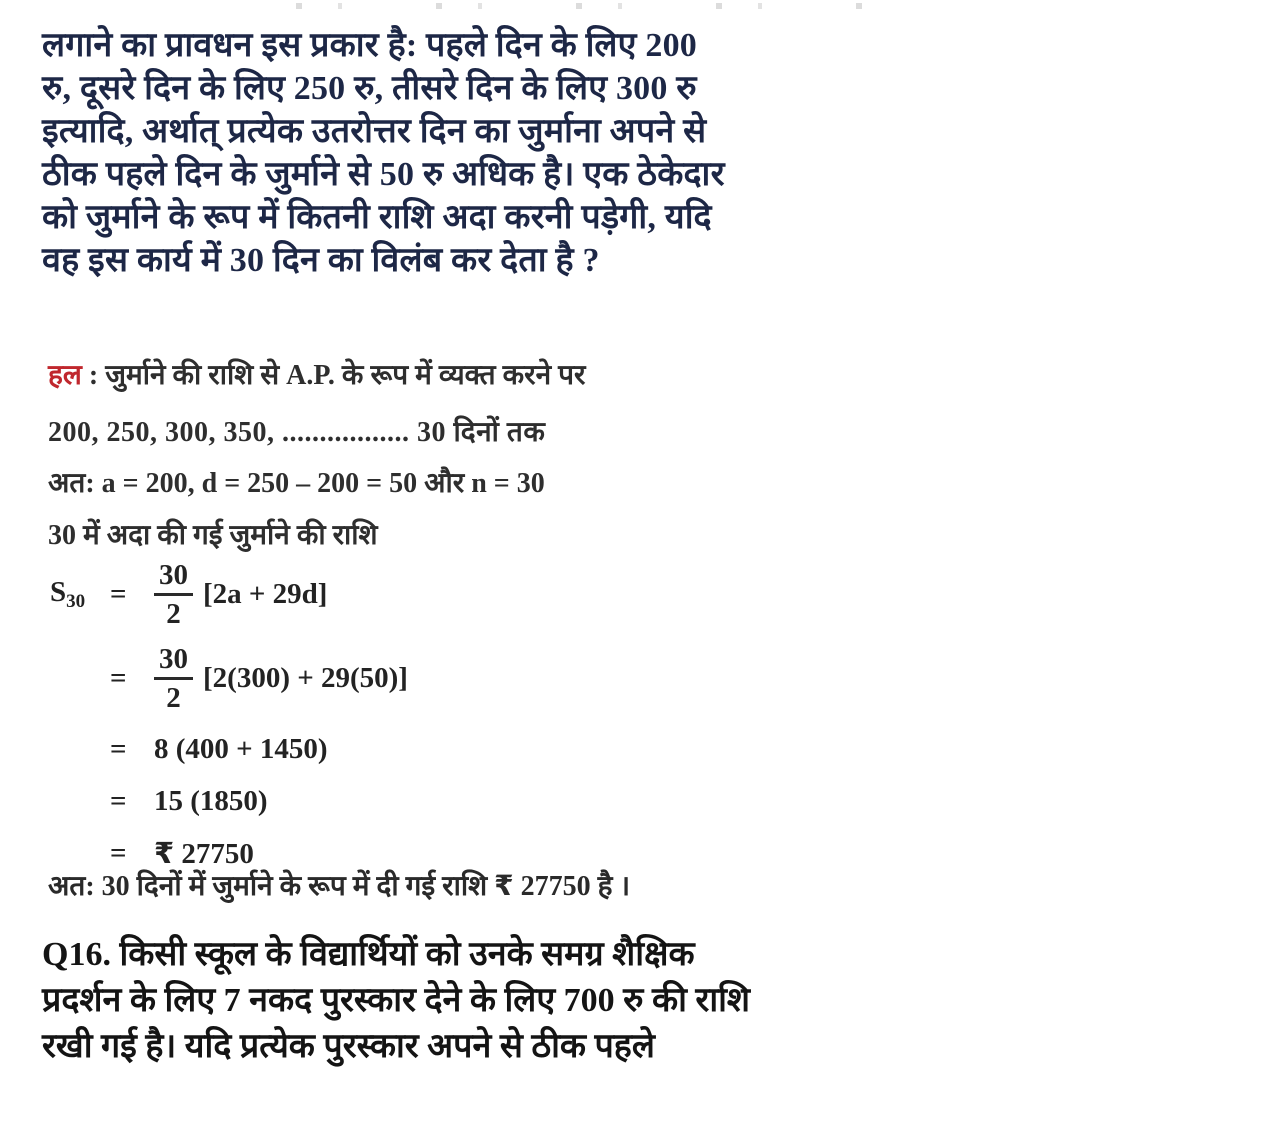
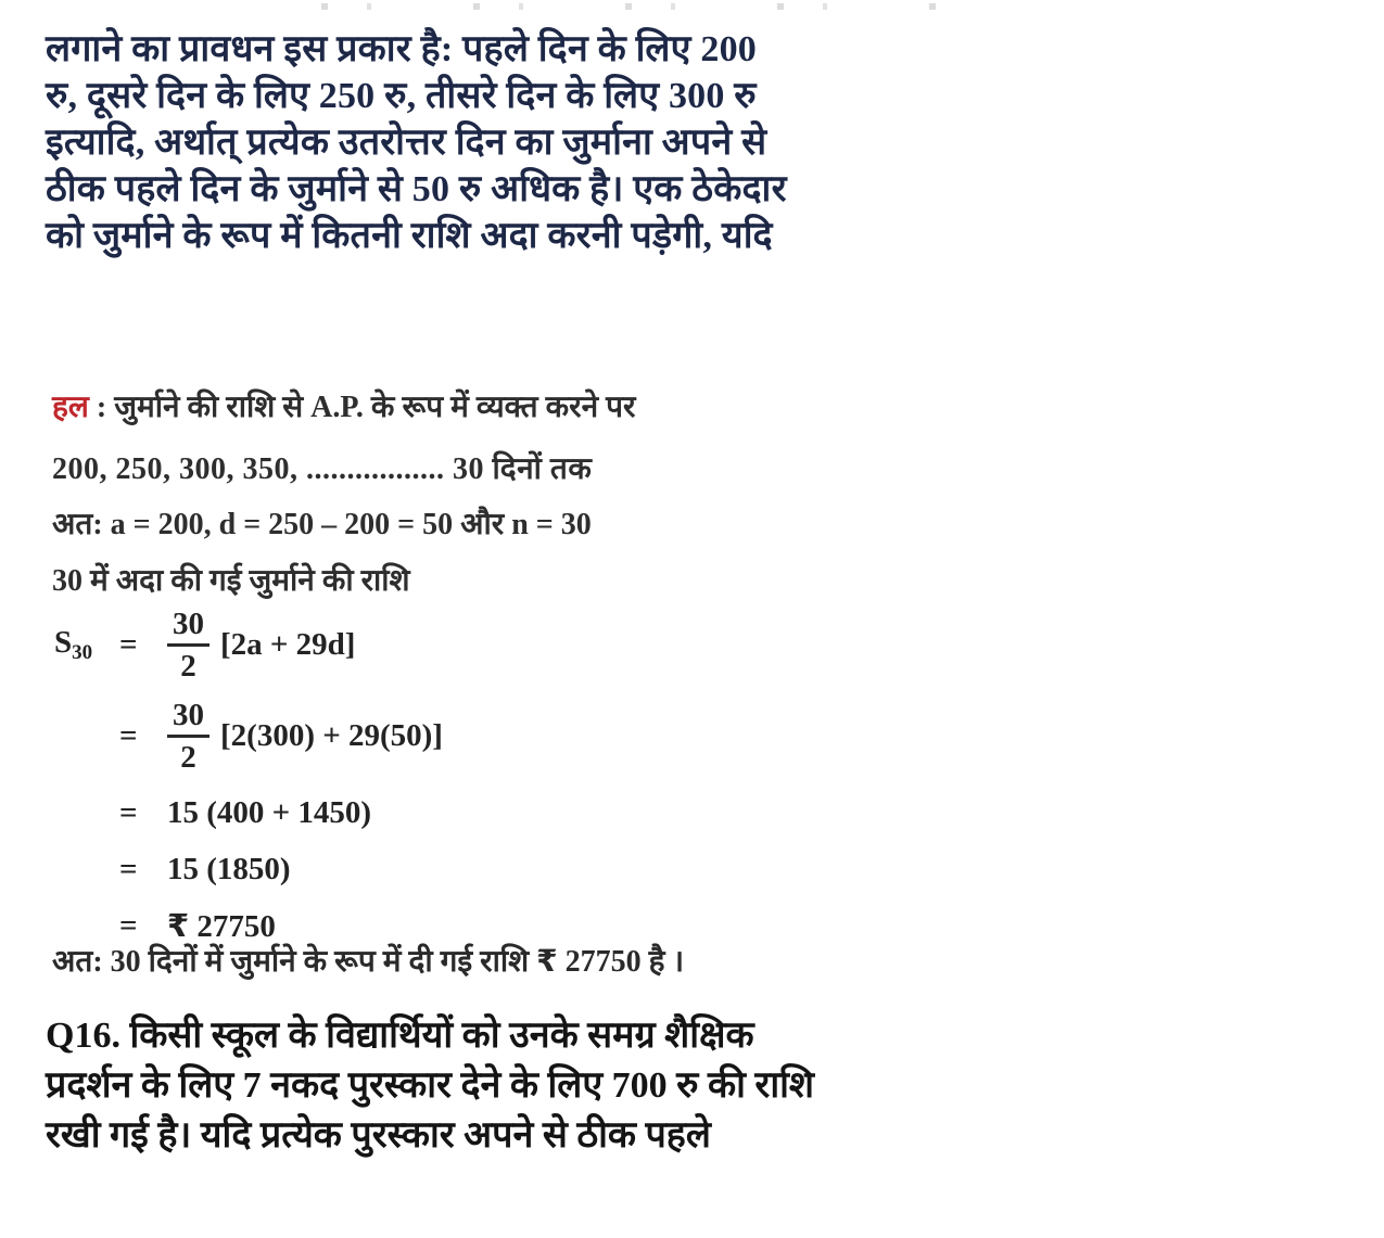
  लगाने का प्रावधन इस प्रकार है: पहले दिन के लिए 200
  रु, दूसरे दिन के लिए 250 रु, तीसरे दिन के लिए 300 रु
  इत्यादि, अर्थात् प्रत्येक उतरोत्तर दिन का जुर्माना अपने से
  ठीक पहले दिन के जुर्माने से 50 रु अधिक है। एक ठेकेदार
  को जुर्माने के रूप में कितनी राशि अदा करनी पड़ेगी, यदि
- वह इस कार्य में 30 दिन का विलंब कर देता है ?
  हल : जुर्माने की राशि से A.P. के रूप में व्यक्त करने पर
  200, 250, 300, 350, ................. 30 दिनों तक
  अत: a = 200, d = 250 – 200 = 50 और n = 30
  30 में अदा की गई जुर्माने की राशि
  S30
  =
  30
  2
  [2a + 29d]
  =
  30
  2
  [2(300) + 29(50)]
  =
- 8 (400 + 1450)
+ 15 (400 + 1450)
  =
  15 (1850)
  =
  ₹ 27750
  अत: 30 दिनों में जुर्माने के रूप में दी गई राशि ₹ 27750 है ।
  Q16. किसी स्कूल के विद्यार्थियों को उनके समग्र शैक्षिक
  प्रदर्शन के लिए 7 नकद पुरस्कार देने के लिए 700 रु की राशि
  रखी गई है। यदि प्रत्येक पुरस्कार अपने से ठीक पहले
